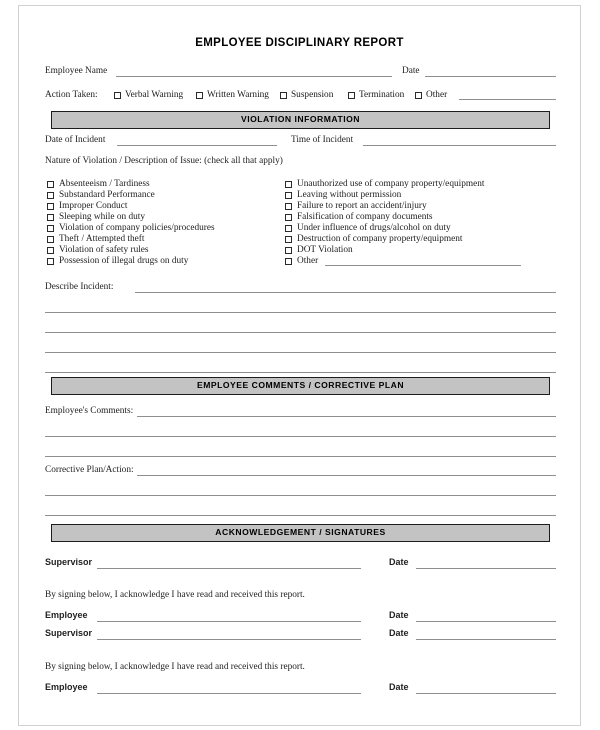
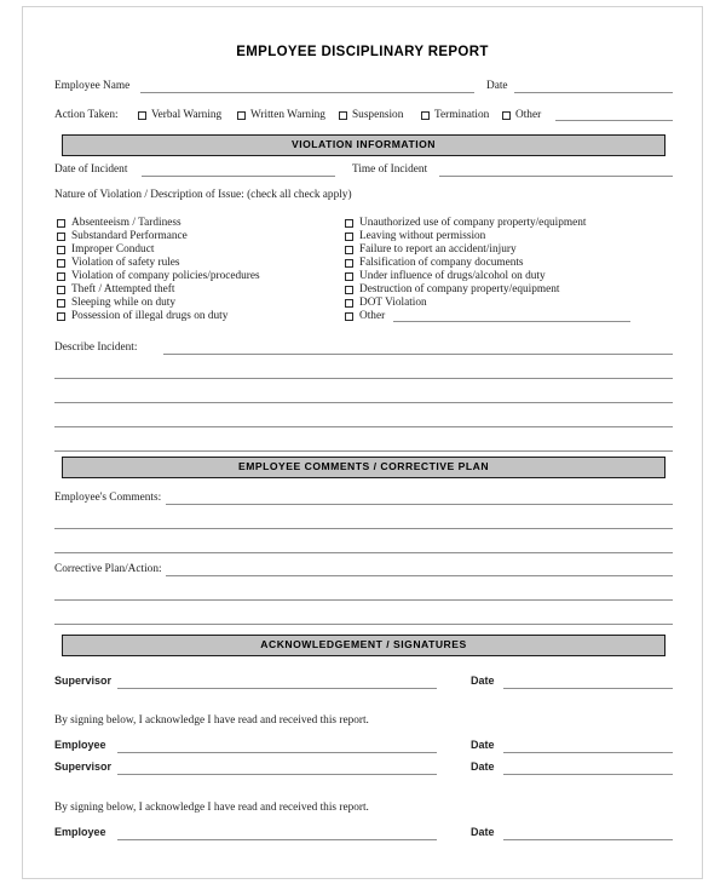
  EMPLOYEE DISCIPLINARY REPORT
  Employee Name
  Date
  Action Taken:
  Verbal Warning
  Written Warning
  Suspension
  Termination
  Other
  VIOLATION INFORMATION
  Date of Incident
  Time of Incident
- Nature of Violation / Description of Issue: (check all that apply)
+ Nature of Violation / Description of Issue: (check all check apply)
  Absenteeism / Tardiness
  Substandard Performance
  Improper Conduct
- Sleeping while on duty
+ Violation of safety rules
  Violation of company policies/procedures
  Theft / Attempted theft
- Violation of safety rules
+ Sleeping while on duty
  Possession of illegal drugs on duty
  Unauthorized use of company property/equipment
  Leaving without permission
  Failure to report an accident/injury
  Falsification of company documents
  Under influence of drugs/alcohol on duty
  Destruction of company property/equipment
  DOT Violation
  Other
  Describe Incident:
  EMPLOYEE COMMENTS / CORRECTIVE PLAN
  Employee's Comments:
  Corrective Plan/Action:
  ACKNOWLEDGEMENT / SIGNATURES
  Supervisor
  Date
  By signing below, I acknowledge I have read and received this report.
  Employee
  Date
  Supervisor
  Date
  By signing below, I acknowledge I have read and received this report.
  Employee
  Date
